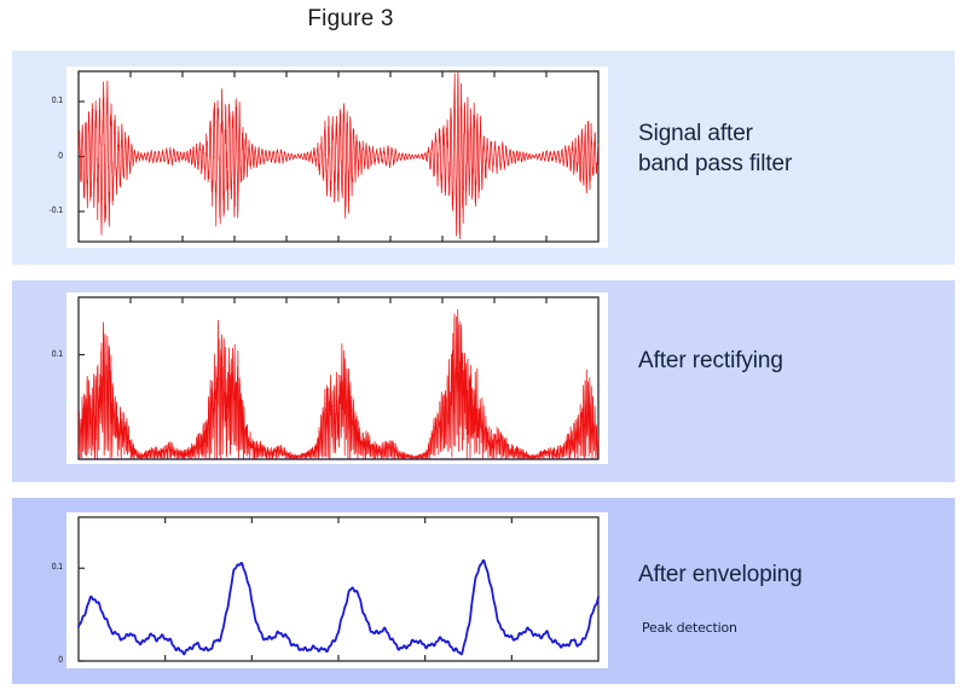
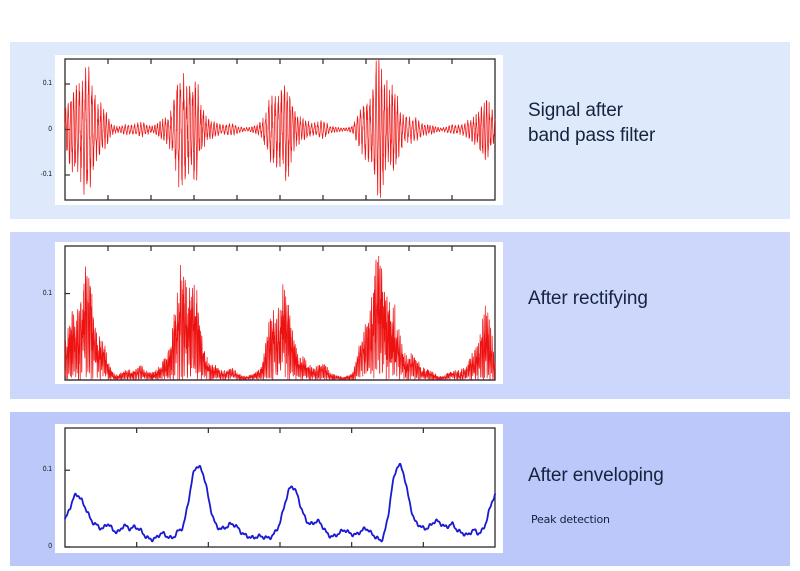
- Figure 3
  0.1
  0
  -0.1
  Signal after
  band pass filter
  0.1
  After rectifying
  0.1
  0
  After enveloping
  Peak detection
